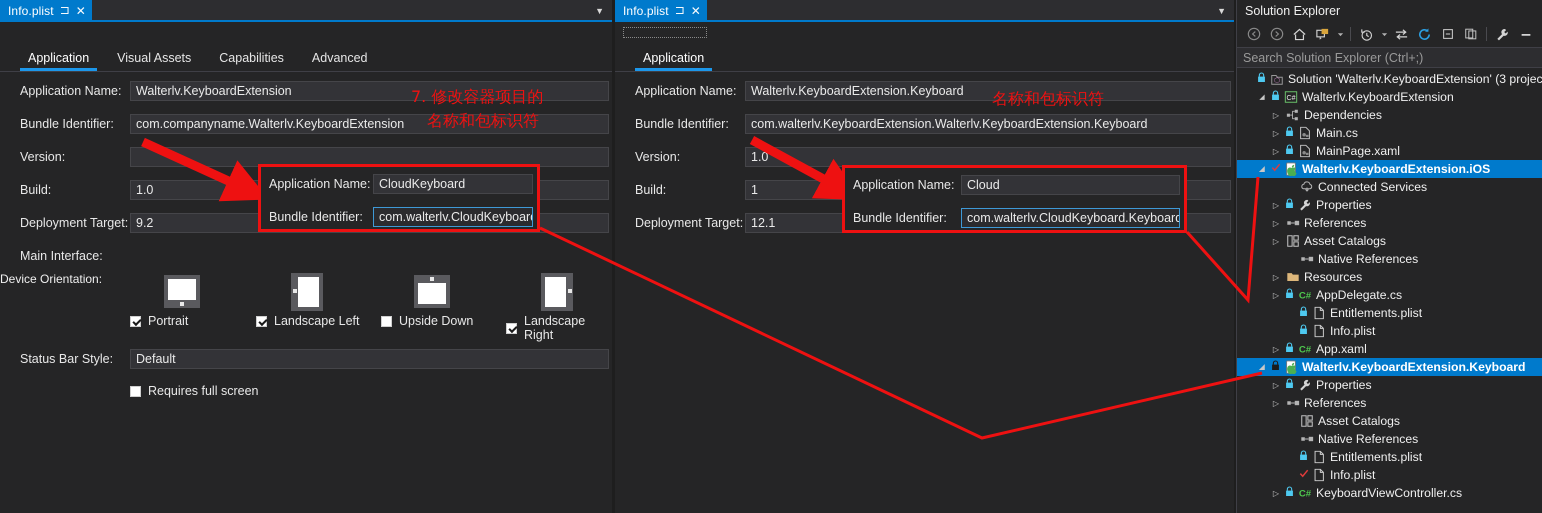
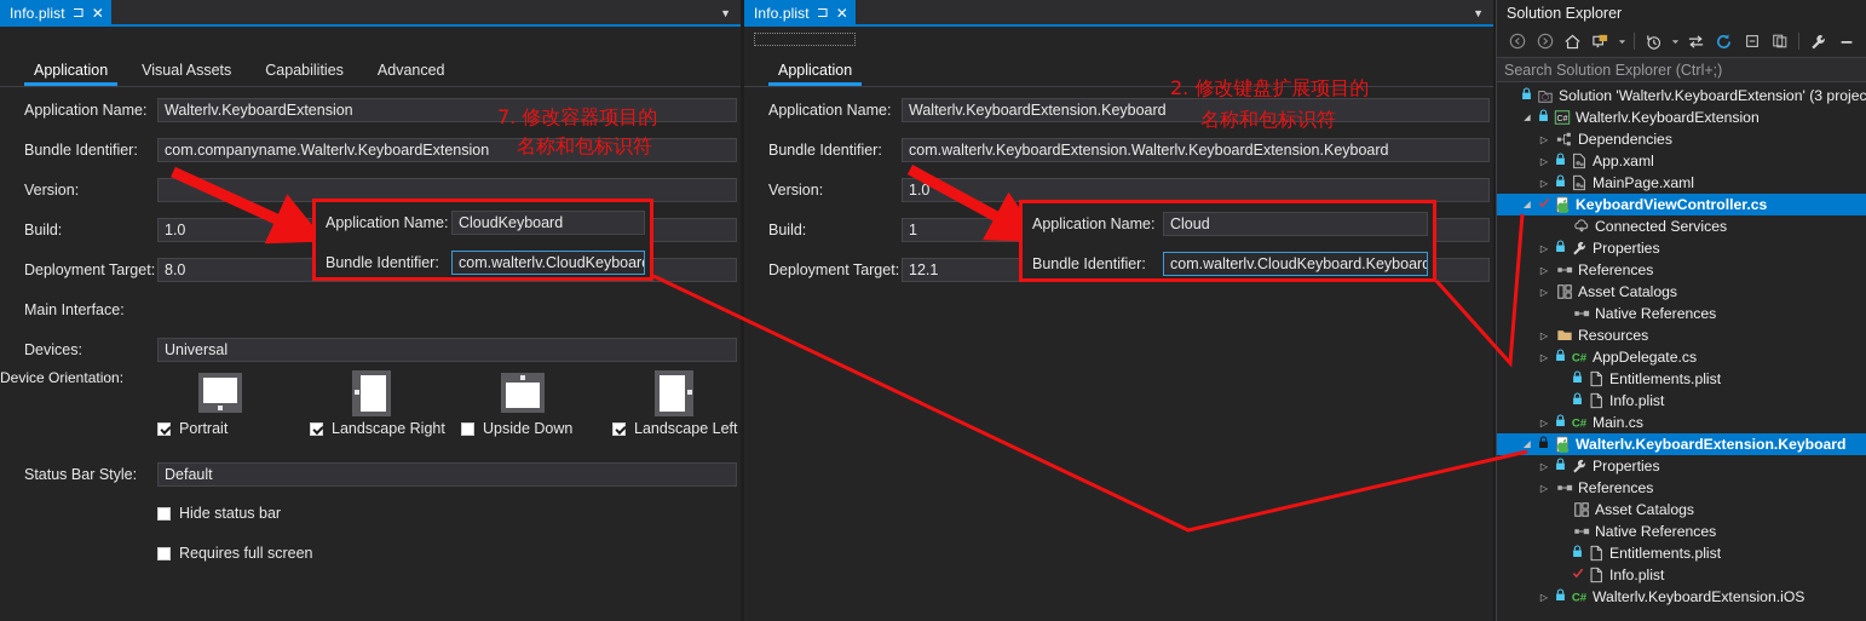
  Info.plist
  ⊐
  ✕
  ▼
  Application
  Visual Assets
  Capabilities
  Advanced
  Application Name:
  Walterlv.KeyboardExtension
  Bundle Identifier:
  com.companyname.Walterlv.KeyboardExtension
  Version:
  Build:
  1.0
  Deployment Target:
- 9.2
+ 8.0
  Main Interface:
+ Devices:
+ Universal
  Device Orientation:
  Portrait
- Landscape Left
+ Landscape Right
  Upside Down
- Landscape Right
+ Landscape Left
  Status Bar Style:
  Default
+ Hide status bar
  Requires full screen
  Info.plist
  ⊐
  ✕
  ▼
  Application
  Application Name:
  Walterlv.KeyboardExtension.Keyboard
  Bundle Identifier:
  com.walterlv.KeyboardExtension.Walterlv.KeyboardExtension.Keyboard
  Version:
  1.0
  Build:
  1
  Deployment Target:
  12.1
  Solution Explorer
  Search Solution Explorer (Ctrl+;)
  Solution 'Walterlv.KeyboardExtension' (3 projec
  Walterlv.KeyboardExtension
  ▷
  Dependencies
  ▷
- Main.cs
+ App.xaml
  ▷
  MainPage.xaml
- Walterlv.KeyboardExtension.iOS
+ KeyboardViewController.cs
  Connected Services
  ▷
  Properties
  ▷
  References
  ▷
  Asset Catalogs
  Native References
  ▷
  Resources
  ▷
  C#
  AppDelegate.cs
  Entitlements.plist
  Info.plist
  ▷
  C#
- App.xaml
+ Main.cs
  Walterlv.KeyboardExtension.Keyboard
  ▷
  Properties
  ▷
  References
  Asset Catalogs
  Native References
  Entitlements.plist
  Info.plist
  ▷
  C#
- KeyboardViewController.cs
+ Walterlv.KeyboardExtension.iOS
  7. 修改容器项目的
  名称和包标识符
+ 2. 修改键盘扩展项目的
  名称和包标识符
  Application Name:
  CloudKeyboard
  Bundle Identifier:
  com.walterlv.CloudKeyboar
  Application Name:
  Cloud
  Bundle Identifier:
  com.walterlv.CloudKeyboard.Keyboard
